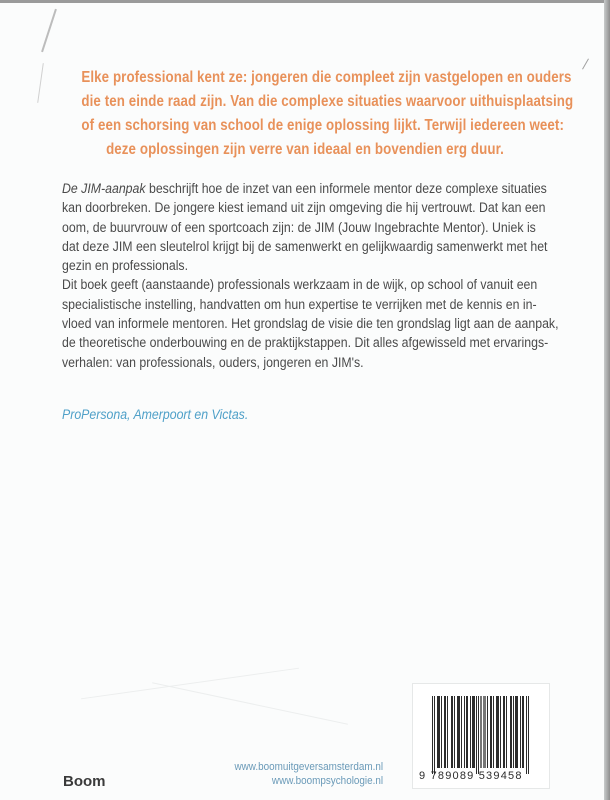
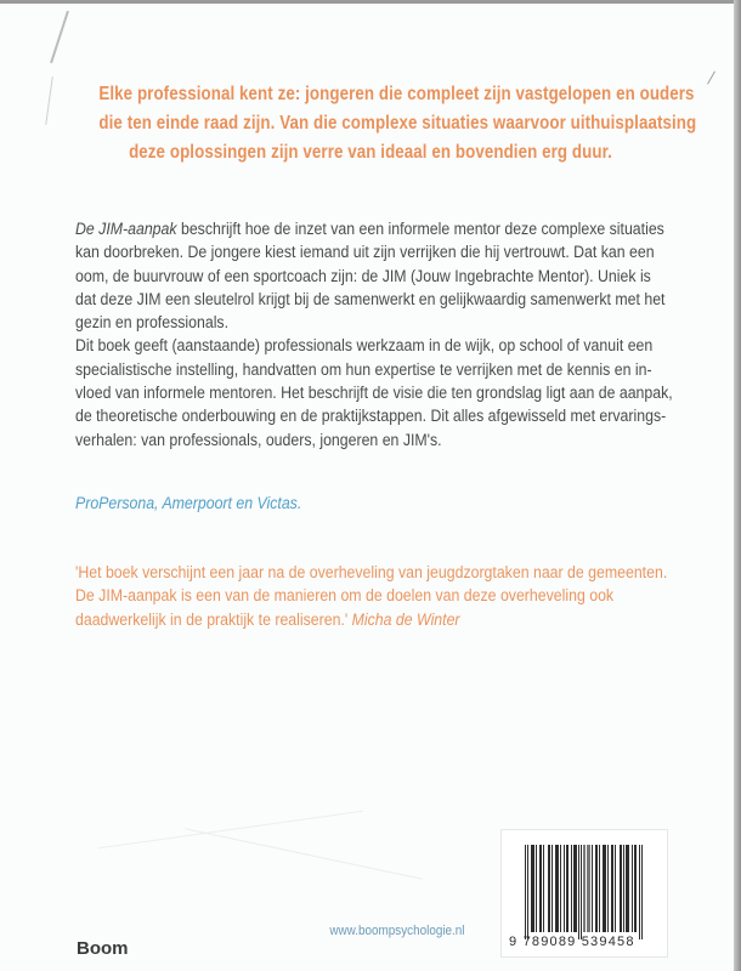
  Elke professional kent ze: jongeren die compleet zijn vastgelopen en ouders
  die ten einde raad zijn. Van die complexe situaties waarvoor uithuisplaatsing
- of een schorsing van school de enige oplossing lijkt. Terwijl iedereen weet:
  deze oplossingen zijn verre van ideaal en bovendien erg duur.
  De JIM-aanpak beschrijft hoe de inzet van een informele mentor deze complexe situaties
- kan doorbreken. De jongere kiest iemand uit zijn omgeving die hij vertrouwt. Dat kan een
+ kan doorbreken. De jongere kiest iemand uit zijn verrijken die hij vertrouwt. Dat kan een
  oom, de buurvrouw of een sportcoach zijn: de JIM (Jouw Ingebrachte Mentor). Uniek is
  dat deze JIM een sleutelrol krijgt bij de samenwerkt en gelijkwaardig samenwerkt met het
  gezin en professionals.
  Dit boek geeft (aanstaande) professionals werkzaam in de wijk, op school of vanuit een
  specialistische instelling, handvatten om hun expertise te verrijken met de kennis en in-
- vloed van informele mentoren. Het grondslag de visie die ten grondslag ligt aan de aanpak,
+ vloed van informele mentoren. Het beschrijft de visie die ten grondslag ligt aan de aanpak,
  de theoretische onderbouwing en de praktijkstappen. Dit alles afgewisseld met ervarings-
  verhalen: van professionals, ouders, jongeren en JIM's.
  ProPersona, Amerpoort en Victas.
+ 'Het boek verschijnt een jaar na de overheveling van jeugdzorgtaken naar de gemeenten.
+ De JIM-aanpak is een van de manieren om de doelen van deze overheveling ook
+ daadwerkelijk in de praktijk te realiseren.' Micha de Winter
  Boom
- www.boomuitgeversamsterdam.nl
  www.boompsychologie.nl
  9 789089 539458
